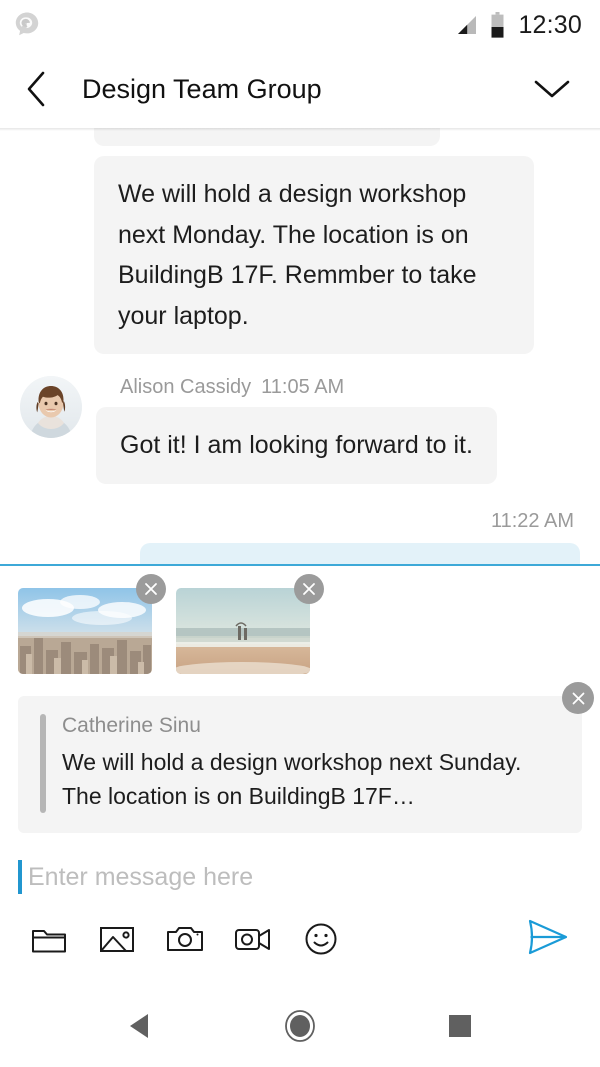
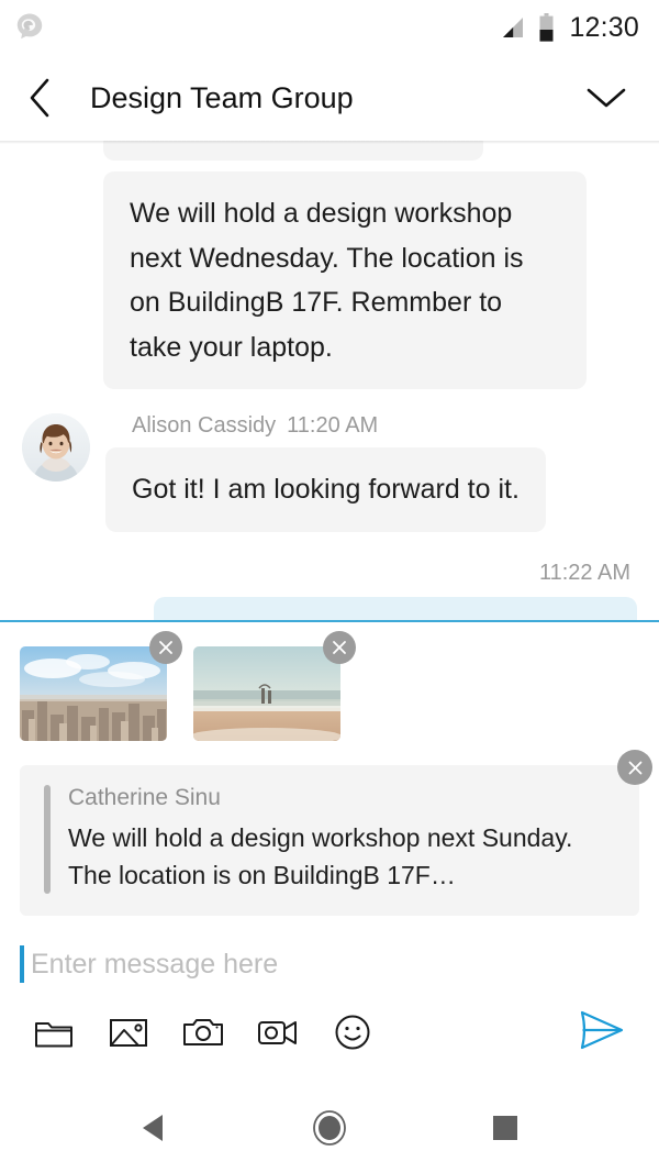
  12:30
  Design Team Group
- We will hold a design workshop next Monday. The location is on BuildingB 17F. Remmber to take your laptop.
+ We will hold a design workshop next Wednesday. The location is on BuildingB 17F. Remmber to take your laptop.
- Alison Cassidy 11:05 AM
+ Alison Cassidy 11:20 AM
  Got it! I am looking forward to it.
  11:22 AM
  Catherine Sinu
  We will hold a design workshop next Sunday. The location is on BuildingB 17F…
  Enter message here
